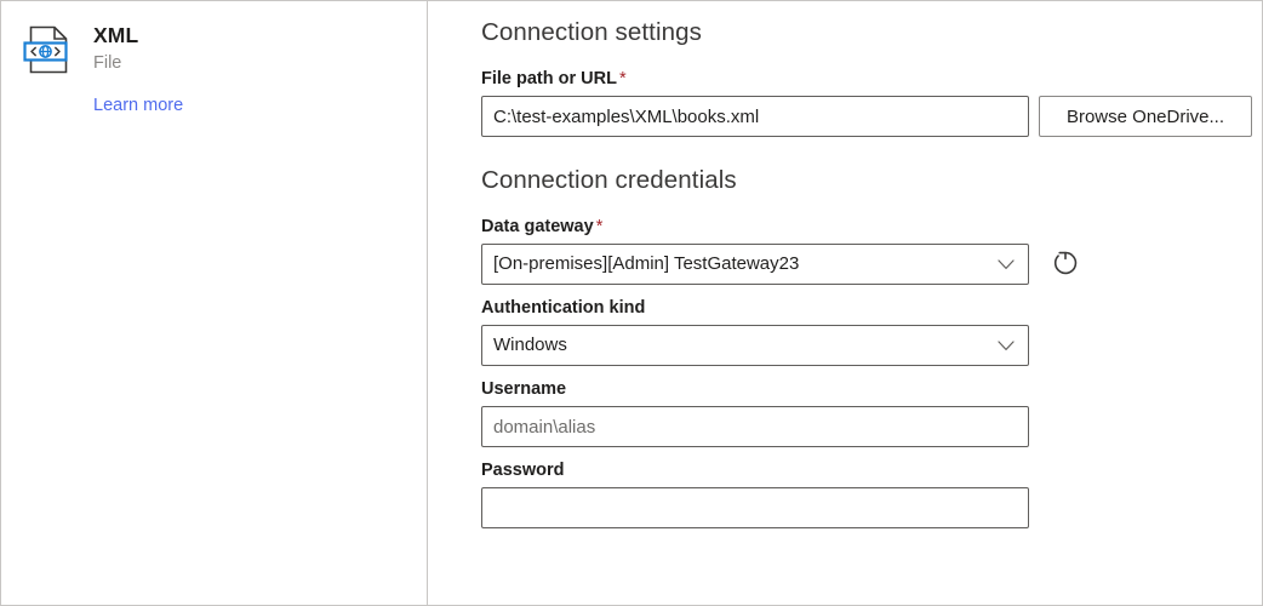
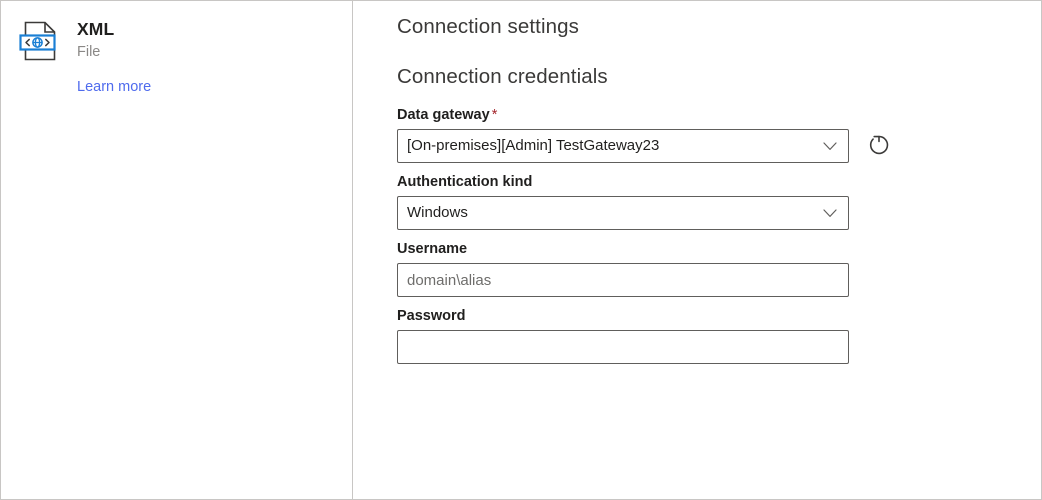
  XML
  File
  Learn more
  Connection settings
- File path or URL *
- C:\test-examples\XML\books.xml
- Browse OneDrive...
  Connection credentials
  Data gateway *
  [On-premises][Admin] TestGateway23
  Authentication kind
  Windows
  Username
  domain\alias
  Password
